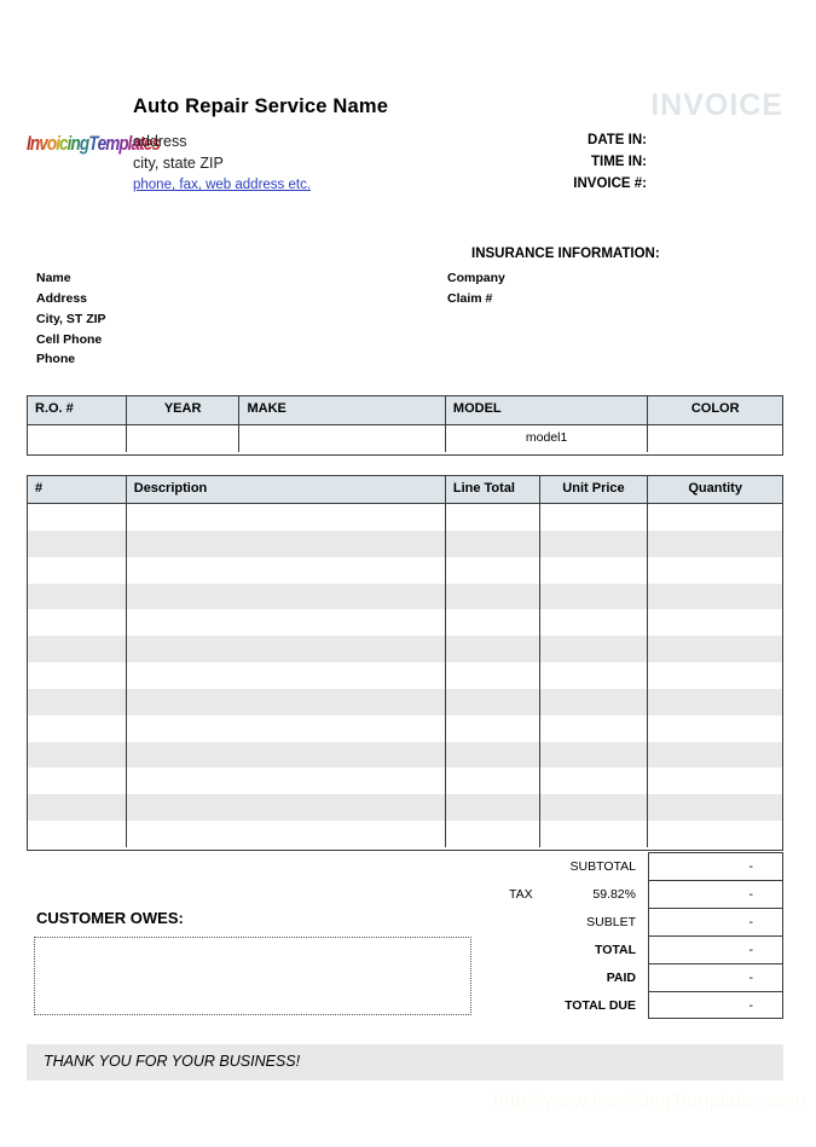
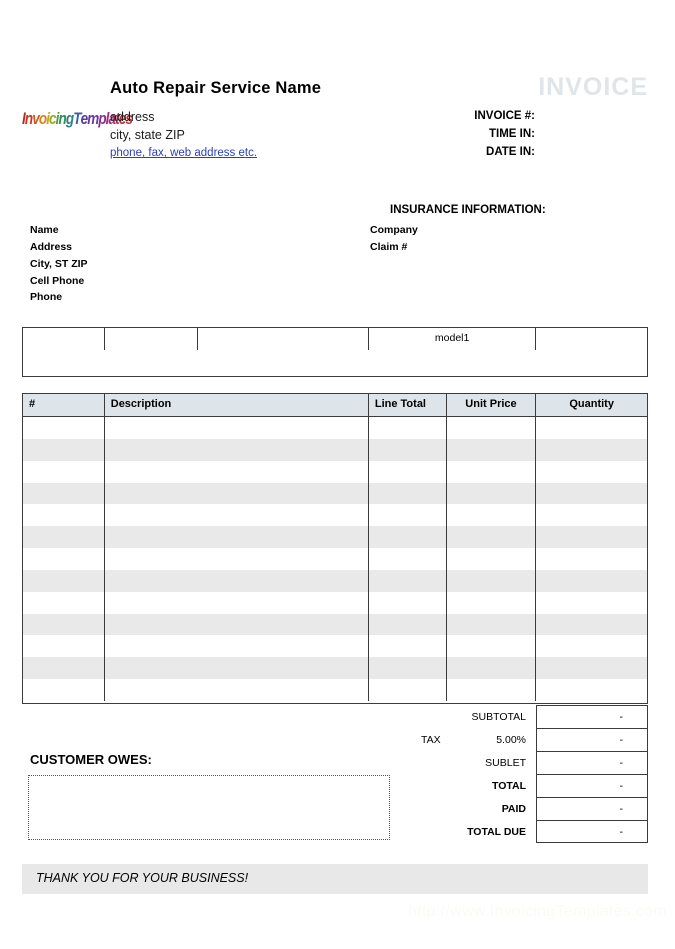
  Auto Repair Service Name
  InvoicingTemplates
  address
  city, state ZIP
  phone, fax, web address etc.
  INVOICE
- DATE IN:
+ INVOICE #:
  TIME IN:
- INVOICE #:
+ DATE IN:
  Name
  Address
  City, ST ZIP
  Cell Phone
  Phone
  INSURANCE INFORMATION:
  Company
  Claim #
- R.O. #
- YEAR
- MAKE
- MODEL
- COLOR
  model1
  #
  Description
  Line Total
  Unit Price
  Quantity
  SUBTOTAL
  -
  TAX
- 59.82%
+ 5.00%
  -
  SUBLET
  -
  TOTAL
  -
  PAID
  -
  TOTAL DUE
  -
  CUSTOMER OWES:
  THANK YOU FOR YOUR BUSINESS!
